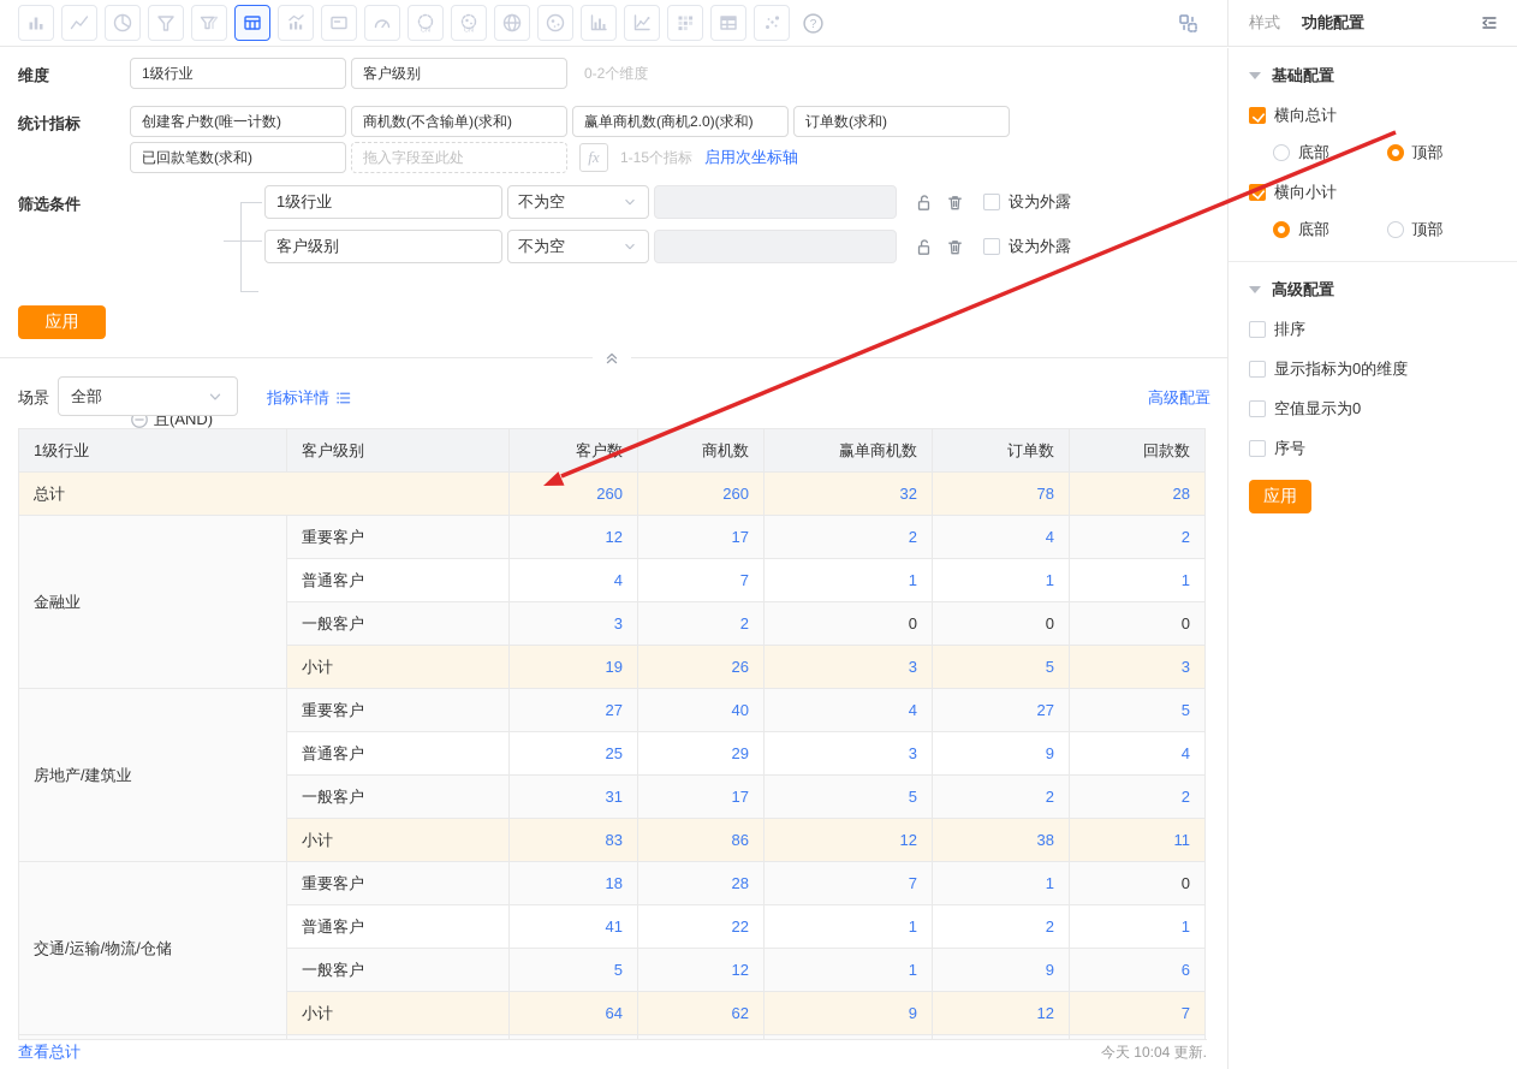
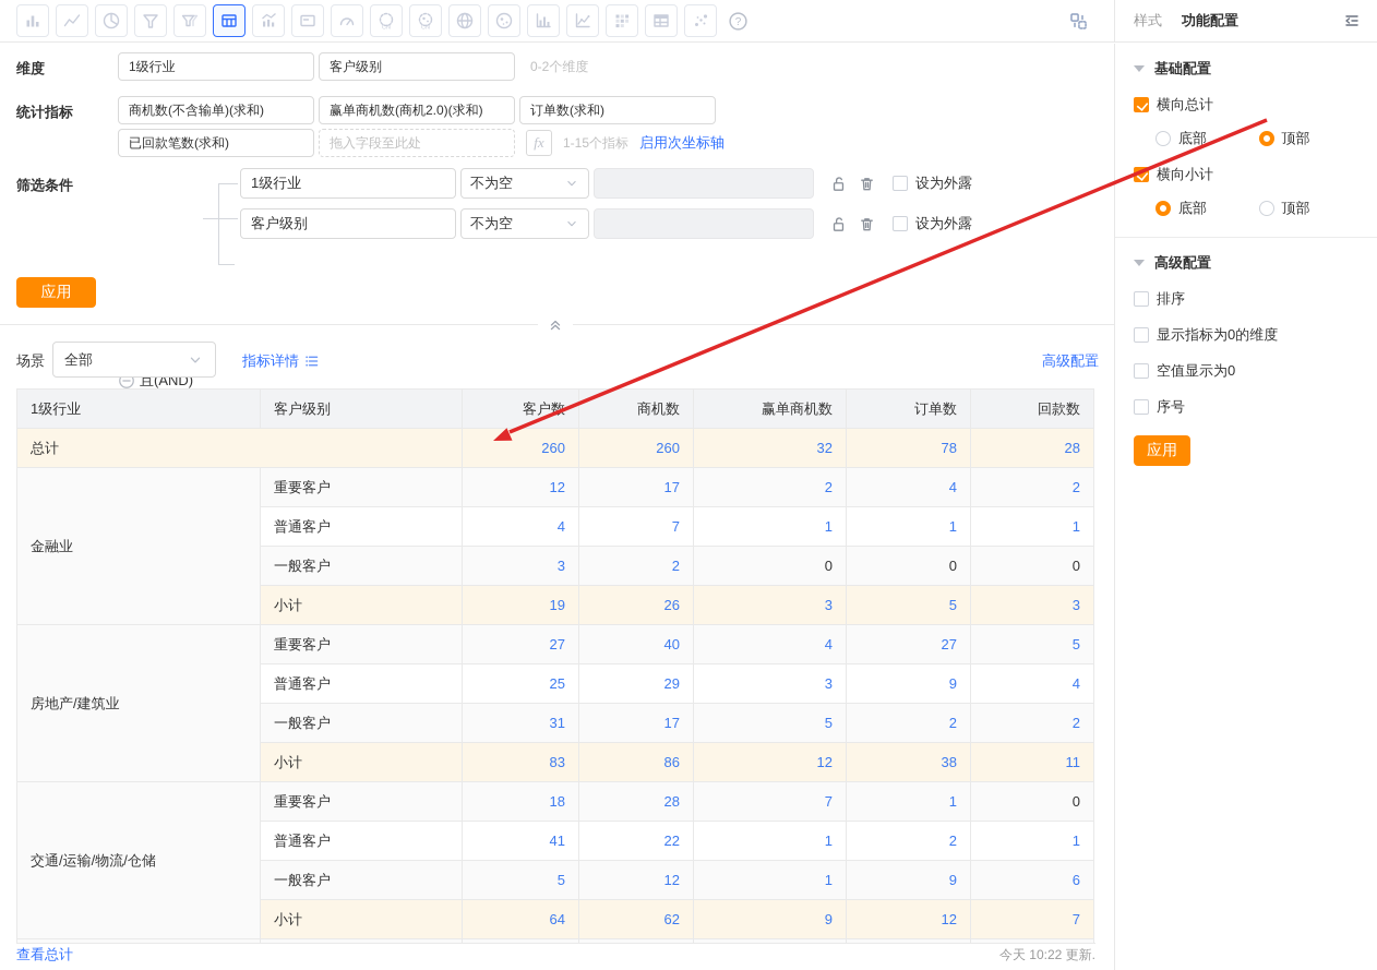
  ?
  样式
  功能配置
  维度
  1级行业
  客户级别
  0-2个维度
  统计指标
- 创建客户数(唯一计数)
  商机数(不含输单)(求和)
  赢单商机数(商机2.0)(求和)
  订单数(求和)
  已回款笔数(求和)
  拖入字段至此处
  fx
  1-15个指标
  启用次坐标轴
  筛选条件
  且(AND)
  1级行业
  不为空
  设为外露
  客户级别
  不为空
  设为外露
  应用
  场景
  全部
  指标详情
  高级配置
  1级行业	客户级别	客户数	商机数	赢单商机数	订单数	回款数
  总计	260	260	32	78	28
  金融业	重要客户	12	17	2	4	2
  普通客户	4	7	1	1	1
  一般客户	3	2	0	0	0
  小计	19	26	3	5	3
  房地产/建筑业	重要客户	27	40	4	27	5
  普通客户	25	29	3	9	4
  一般客户	31	17	5	2	2
  小计	83	86	12	38	11
  交通/运输/物流/仓储	重要客户	18	28	7	1	0
  普通客户	41	22	1	2	1
  一般客户	5	12	1	9	6
  小计	64	62	9	12	7
  查看总计
- 今天 10:04 更新.
+ 今天 10:22 更新.
  基础配置
  横向总计
  底部
  顶部
  横向小计
  底部
  顶部
  高级配置
  排序
  显示指标为0的维度
  空值显示为0
  序号
  应用
